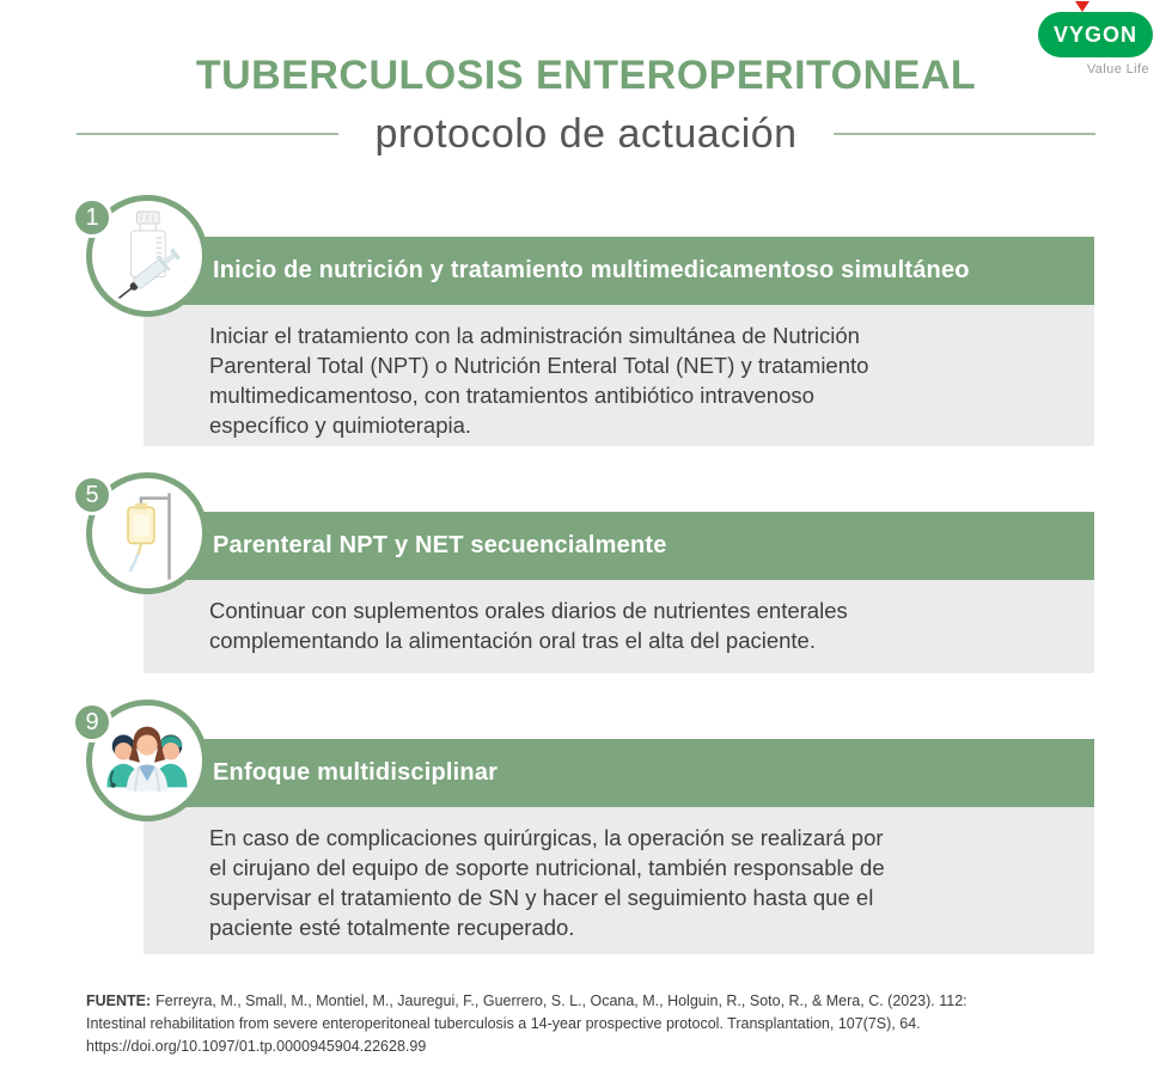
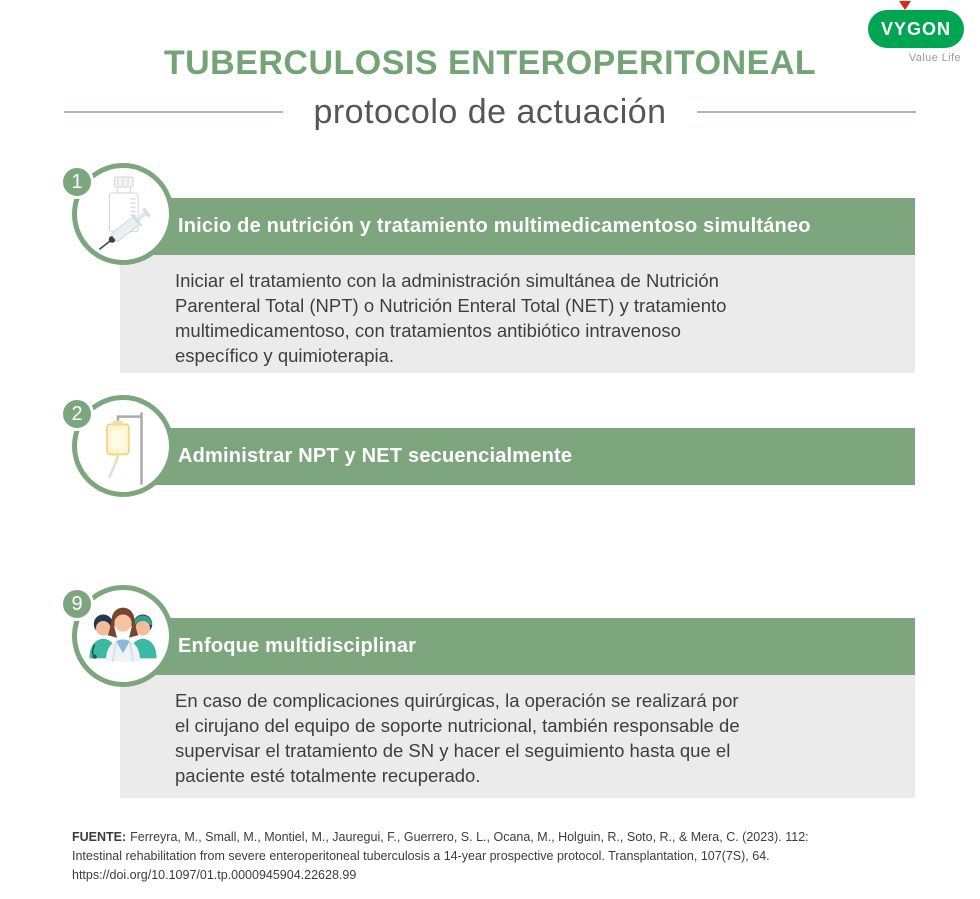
  VYGON
  Value Life
  TUBERCULOSIS ENTEROPERITONEAL
  protocolo de actuación
  Inicio de nutrición y tratamiento multimedicamentoso simultáneo
  1
  Iniciar el tratamiento con la administración simultánea de Nutrición
  Parenteral Total (NPT) o Nutrición Enteral Total (NET) y tratamiento
  multimedicamentoso, con tratamientos antibiótico intravenoso
  específico y quimioterapia.
- Parenteral NPT y NET secuencialmente
+ Administrar NPT y NET secuencialmente
- 5
+ 2
- Continuar con suplementos orales diarios de nutrientes enterales
- complementando la alimentación oral tras el alta del paciente.
  Enfoque multidisciplinar
  9
  En caso de complicaciones quirúrgicas, la operación se realizará por
  el cirujano del equipo de soporte nutricional, también responsable de
  supervisar el tratamiento de SN y hacer el seguimiento hasta que el
  paciente esté totalmente recuperado.
  FUENTE: Ferreyra, M., Small, M., Montiel, M., Jauregui, F., Guerrero, S. L., Ocana, M., Holguin, R., Soto, R., & Mera, C. (2023). 112:
  Intestinal rehabilitation from severe enteroperitoneal tuberculosis a 14-year prospective protocol. Transplantation, 107(7S), 64.
  https://doi.org/10.1097/01.tp.0000945904.22628.99
